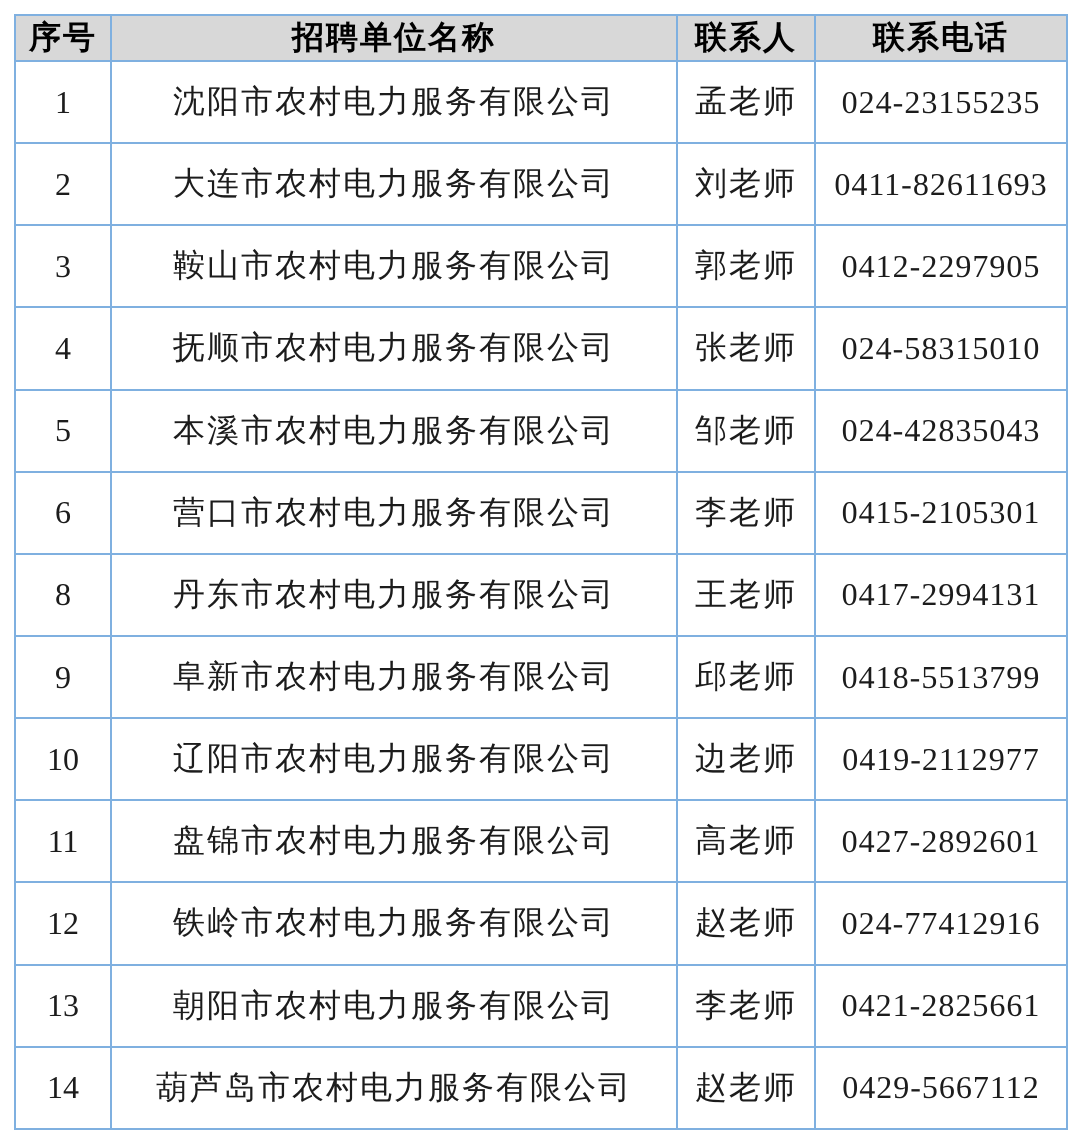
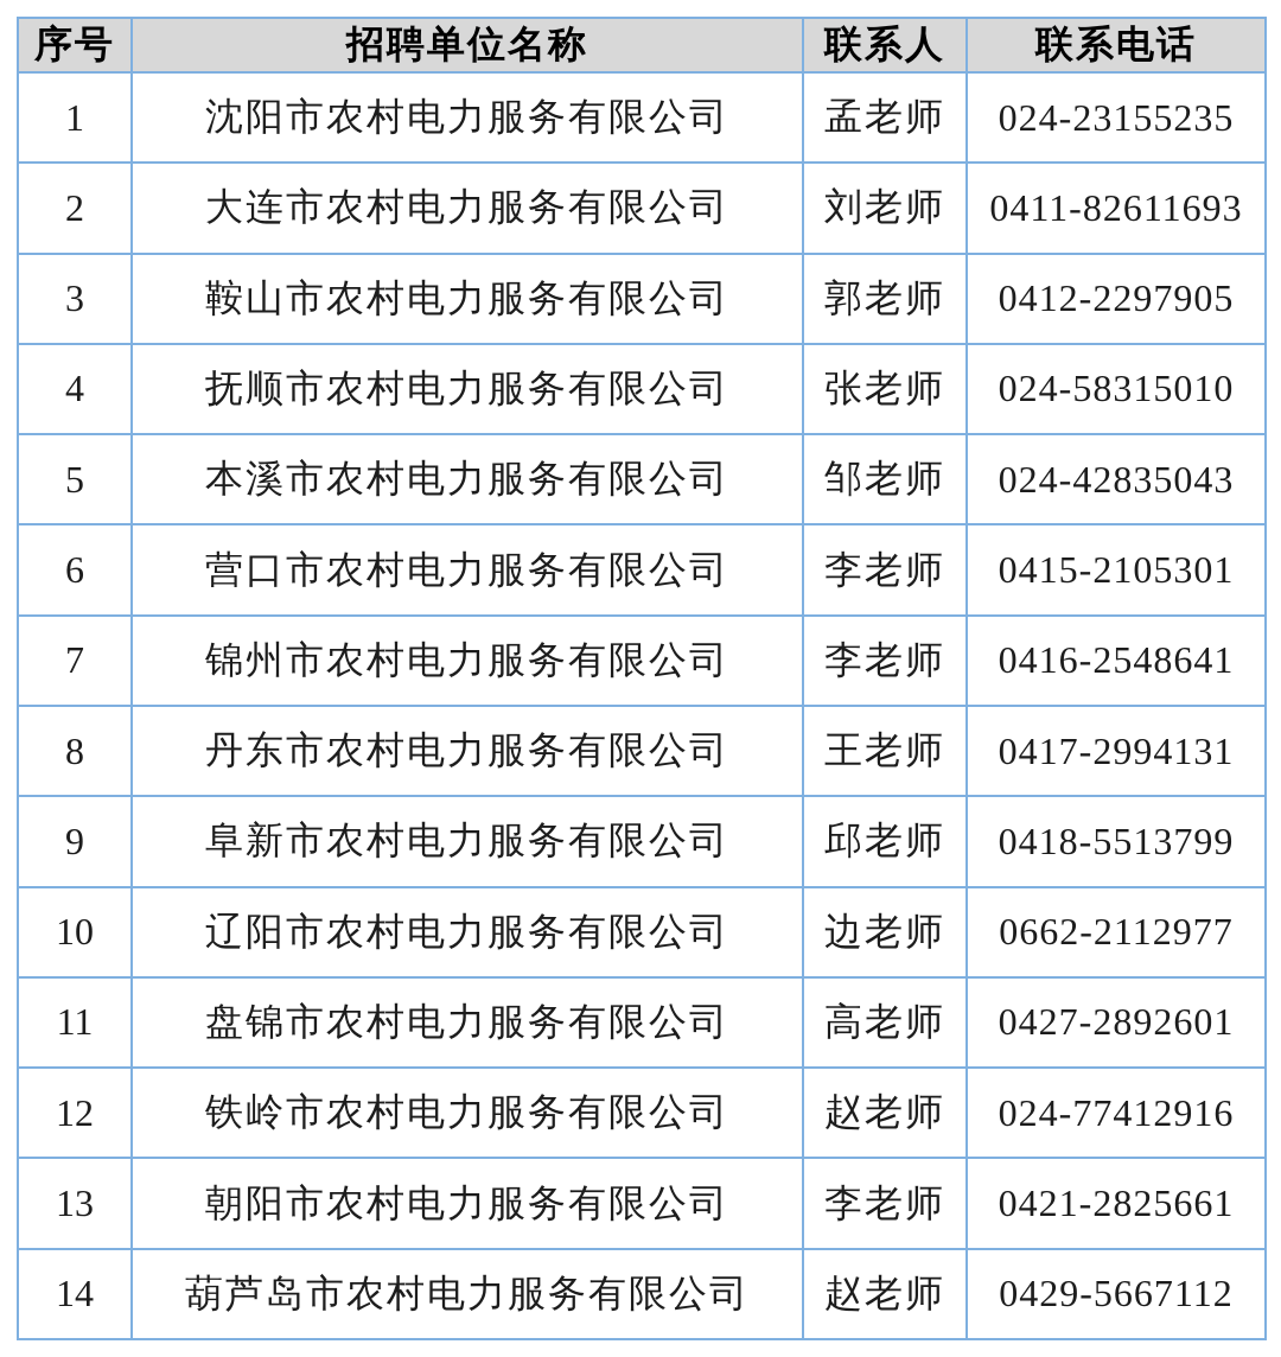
  序号	招聘单位名称	联系人	联系电话
  1	沈阳市农村电力服务有限公司	孟老师	024-23155235
  2	大连市农村电力服务有限公司	刘老师	0411-82611693
  3	鞍山市农村电力服务有限公司	郭老师	0412-2297905
  4	抚顺市农村电力服务有限公司	张老师	024-58315010
  5	本溪市农村电力服务有限公司	邹老师	024-42835043
  6	营口市农村电力服务有限公司	李老师	0415-2105301
+ 7	锦州市农村电力服务有限公司	李老师	0416-2548641
  8	丹东市农村电力服务有限公司	王老师	0417-2994131
  9	阜新市农村电力服务有限公司	邱老师	0418-5513799
- 10	辽阳市农村电力服务有限公司	边老师	0419-2112977
+ 10	辽阳市农村电力服务有限公司	边老师	0662-2112977
  11	盘锦市农村电力服务有限公司	高老师	0427-2892601
  12	铁岭市农村电力服务有限公司	赵老师	024-77412916
  13	朝阳市农村电力服务有限公司	李老师	0421-2825661
  14	葫芦岛市农村电力服务有限公司	赵老师	0429-5667112
